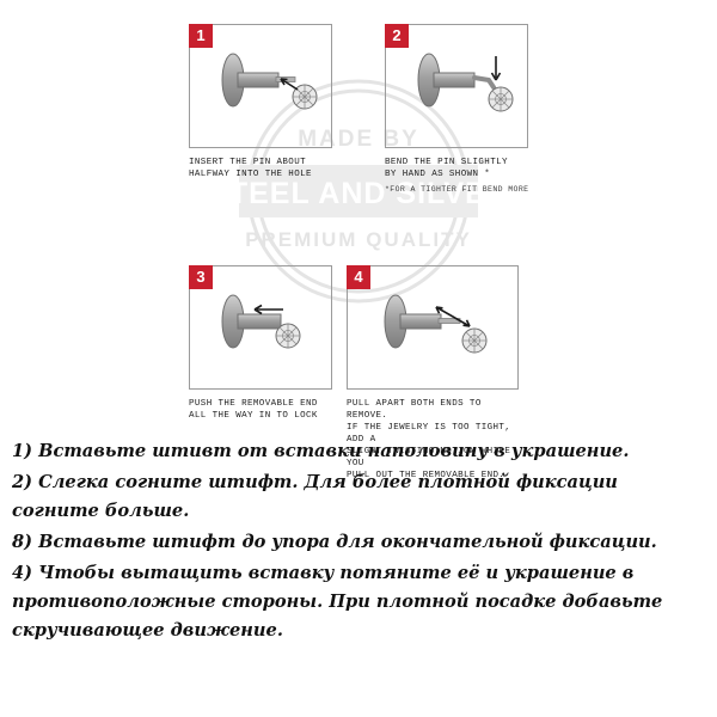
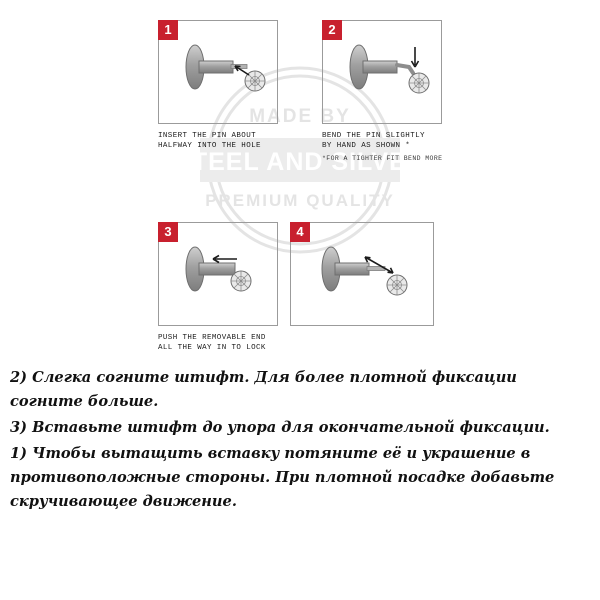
  MADE BY
  STEEL AND SILVER
  PREMIUM QUALITY
  1
  INSERT THE PIN ABOUT
  HALFWAY INTO THE HOLE
  2
  BEND THE PIN SLIGHTLY
  BY HAND AS SHOWN *
  3
  PUSH THE REMOVABLE END
  ALL THE WAY IN TO LOCK
  4
- PULL APART BOTH ENDS TO REMOVE.
- IF THE JEWELRY IS TOO TIGHT, ADD A
- SLIGHT TWISTING MOTION WHILE YOU
- PULL OUT THE REMOVABLE END.
- 1) Вставьте штивт от вставки наполовину в украшение.
  2) Слегка согните штифт. Для более плотной фиксации согните больше.
- 8) Вставьте штифт до упора для окончательной фиксации.
+ 3) Вставьте штифт до упора для окончательной фиксации.
- 4) Чтобы вытащить вставку потяните её и украшение в противоположные стороны. При плотной посадке добавьте скручивающее движение.
+ 1) Чтобы вытащить вставку потяните её и украшение в противоположные стороны. При плотной посадке добавьте скручивающее движение.
